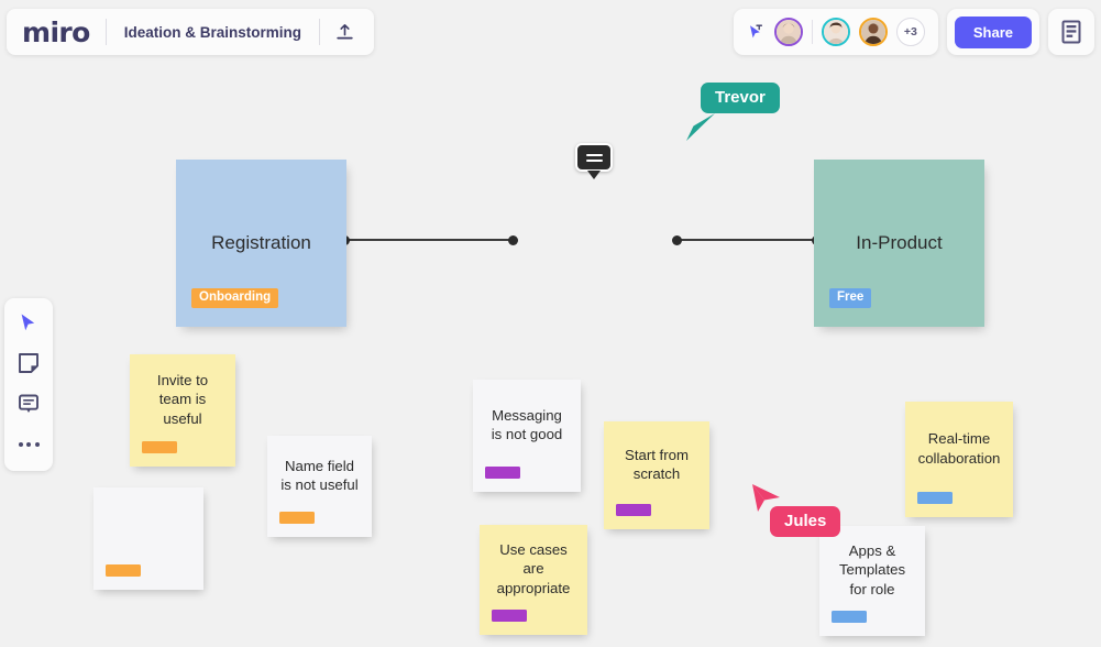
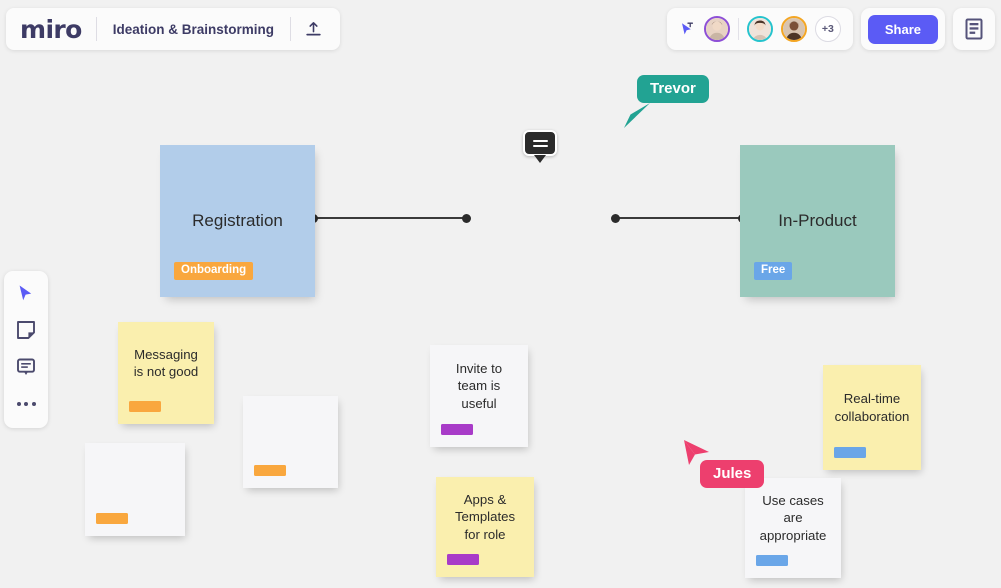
  miro
  Ideation & Brainstorming
  +3
  Share
  Registration
  Onboarding
  In-Product
  Free
- Invite to team is useful
+ Messaging is not good
- Name field is not useful
- Messaging is not good
+ Invite to team is useful
- Use cases are appropriate
+ Apps & Templates for role
- Start from scratch
  Real-time collaboration
- Apps & Templates for role
+ Use cases are appropriate
  Trevor
  Jules
